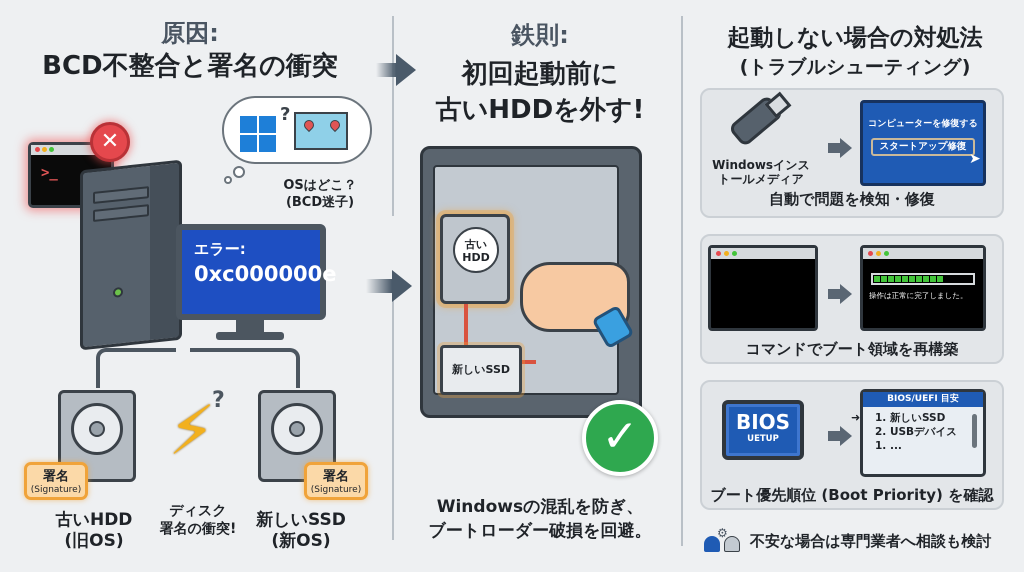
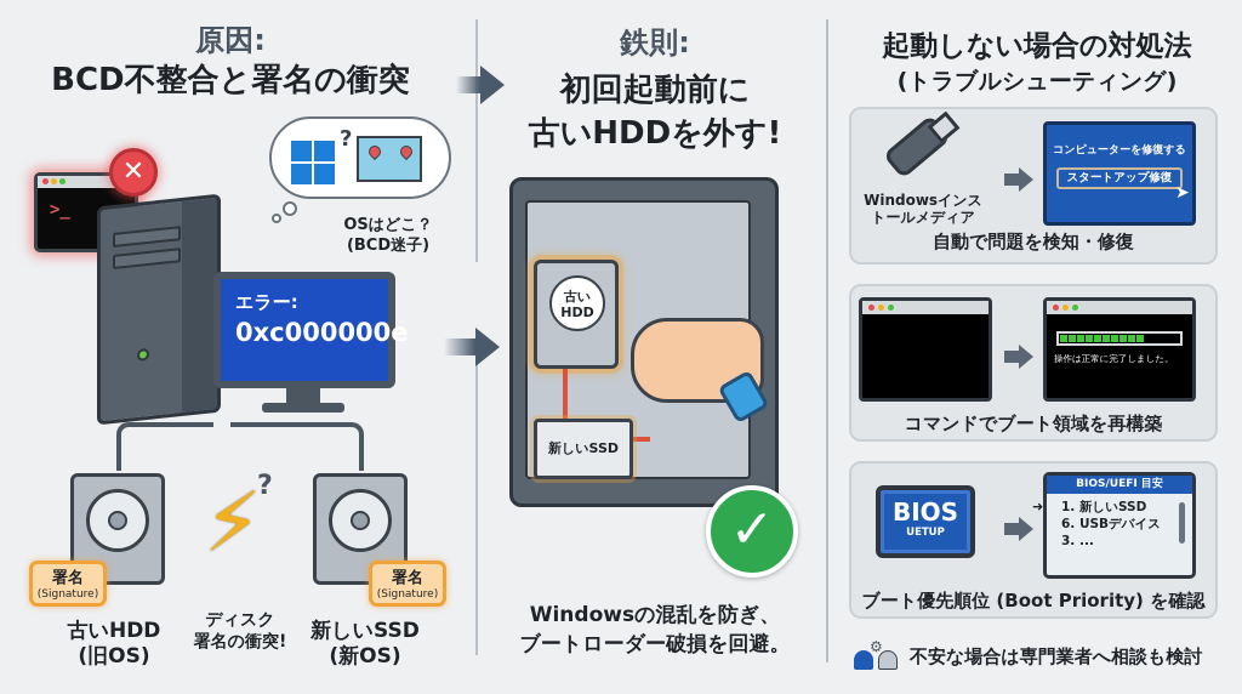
  原因:
  BCD不整合と署名の衝突
  >_
  ✕
  ?
  OSはどこ？
  (BCD迷子)
  エラー:
  0xc000000e
  署名
  (Signature)
  古いHDD
  (旧OS)
  ⚡
  ?
  ディスク
  署名の衝突!
  署名
  (Signature)
  新しいSSD
  (新OS)
  鉄則:
  初回起動前に
  古いHDDを外す!
  古い
  HDD
  新しいSSD
  ✓
  Windowsの混乱を防ぎ、
  ブートローダー破損を回避。
  起動しない場合の対処法
  (トラブルシューティング)
  自動で問題を検知・修復
  Windowsインス
  トールメディア
  コンピューターを修復する
  スタートアップ修復
  ➤
  コマンドでブート領域を再構築
  操作は正常に完了しました。
  ブート優先順位 (Boot Priority) を確認
  BIOS
  UETUP
  BIOS/UEFI 目安
  ➜
  1. 新しいSSD
- 2. USBデバイス
+ 6. USBデバイス
- 1. ...
+ 3. ...
  ⚙
  不安な場合は専門業者へ相談も検討
